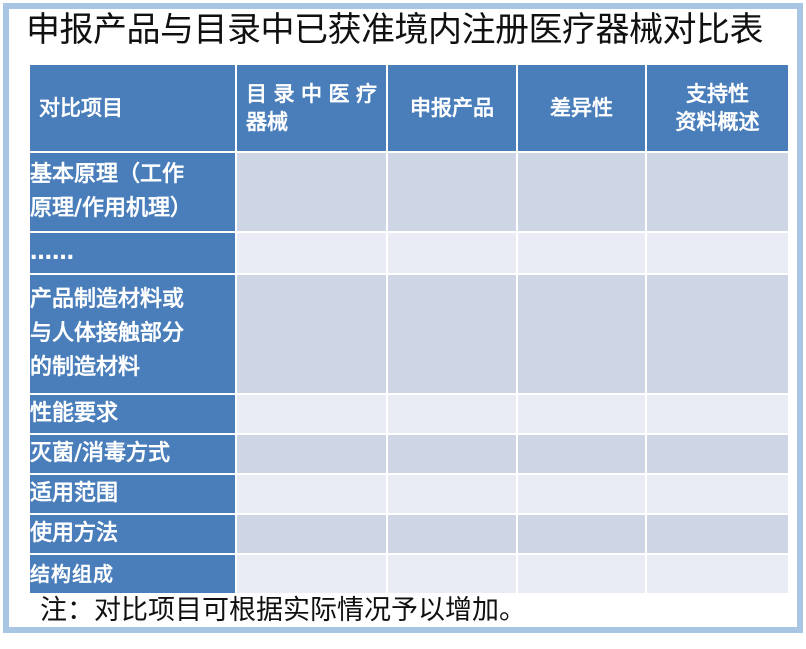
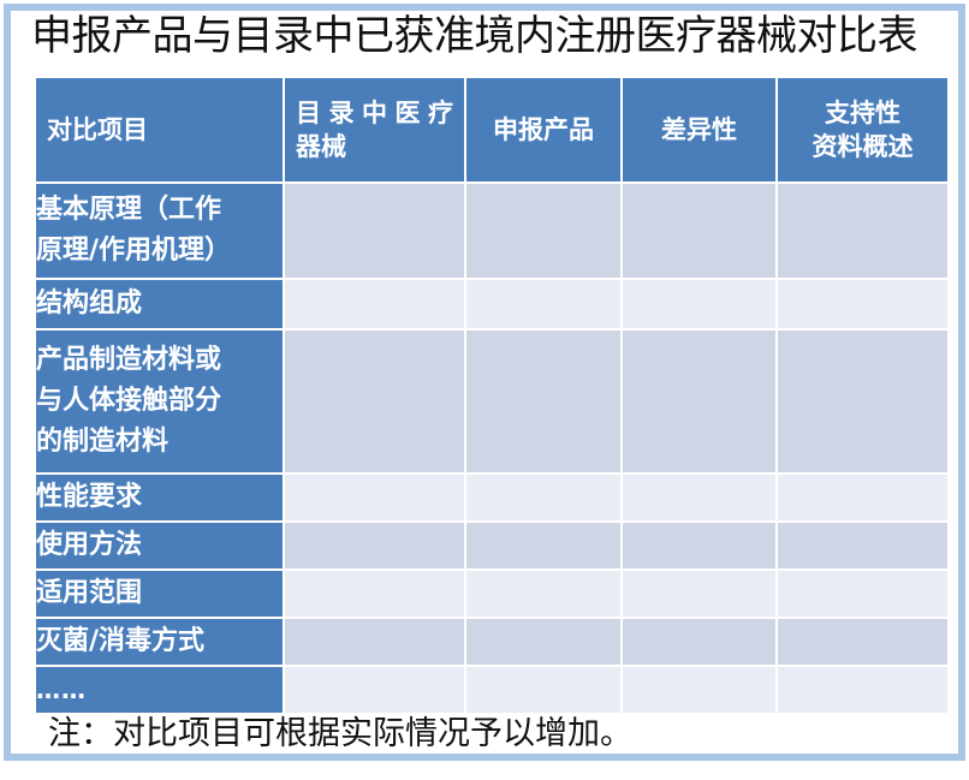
  申报产品与目录中已获准境内注册医疗器械对比表
  对比项目	目录中医疗 器械	申报产品	差异性	支持性 资料概述
  基本原理（工作 原理/作用机理）
- ……
+ 结构组成
  产品制造材料或 与人体接触部分 的制造材料
  性能要求
- 灭菌/消毒方式
+ 使用方法
  适用范围
- 使用方法
+ 灭菌/消毒方式
- 结构组成
+ ……
  注：对比项目可根据实际情况予以增加。
